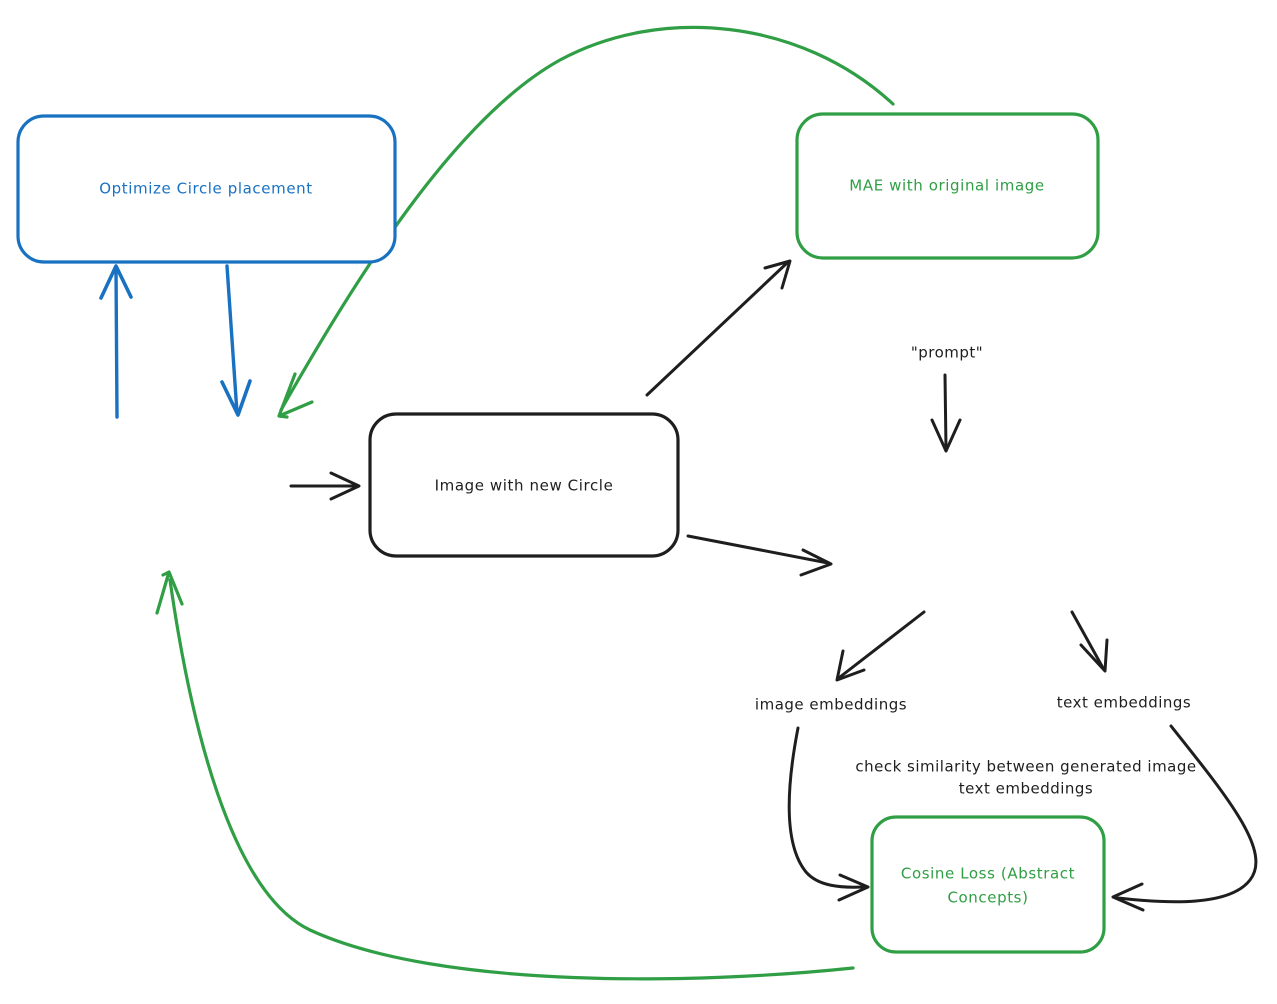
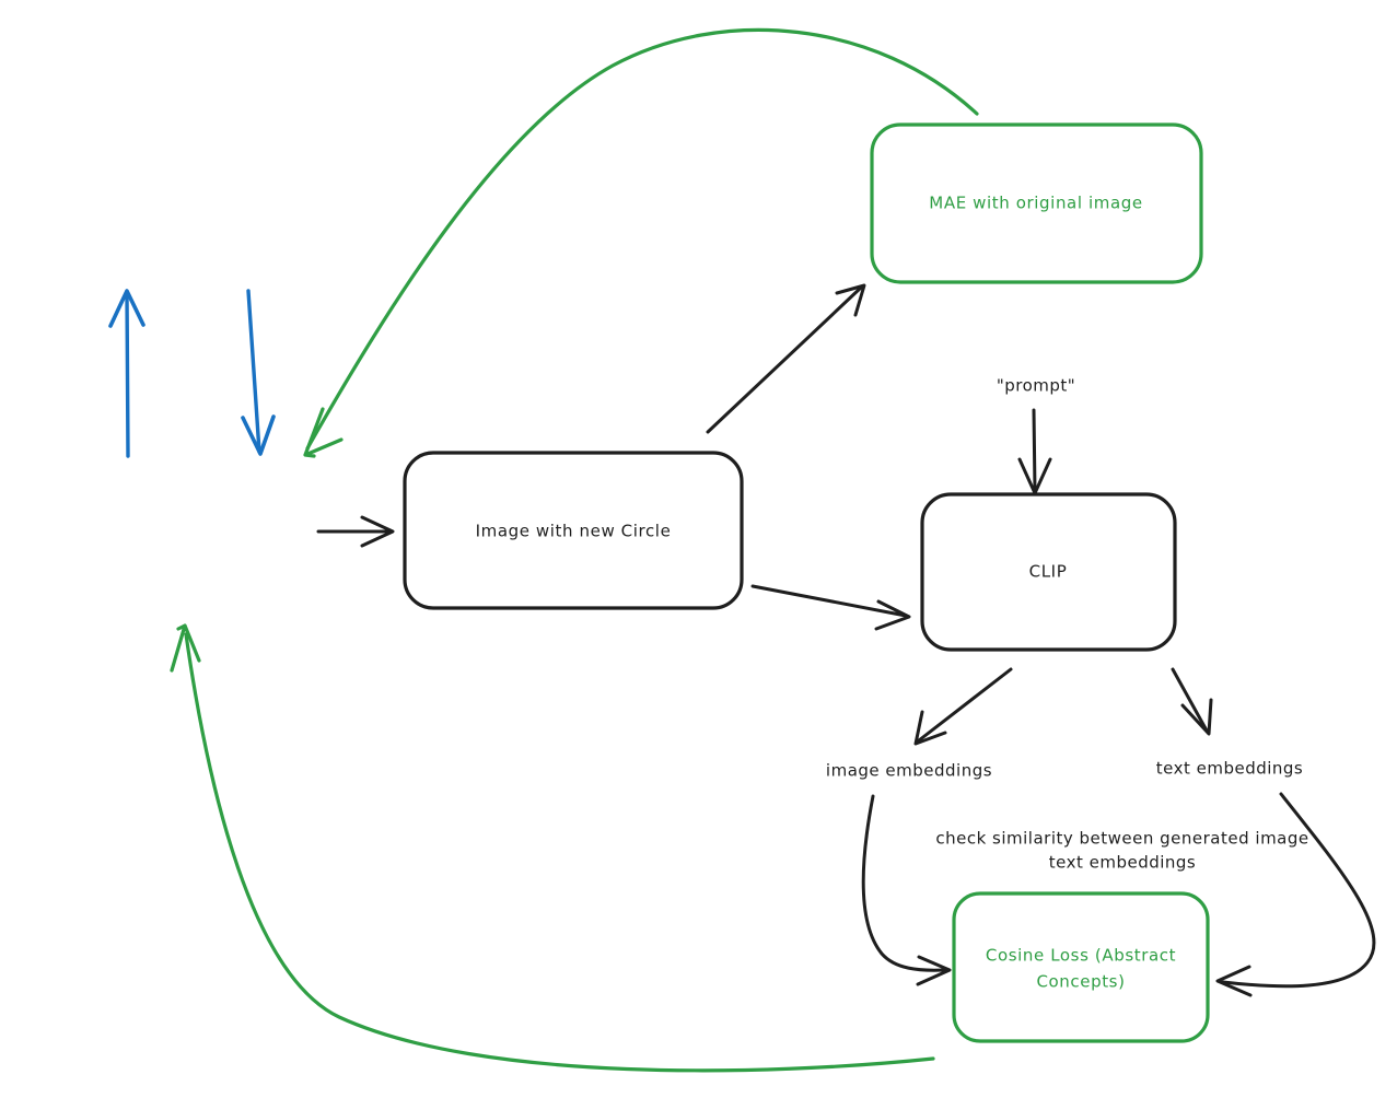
- Optimize Circle placement
  Image with new Circle
  MAE with original image
+ CLIP
  Cosine Loss (Abstract
  Concepts)
  "prompt"
  image embeddings
  text embeddings
  check similarity between generated image
  text embeddings
